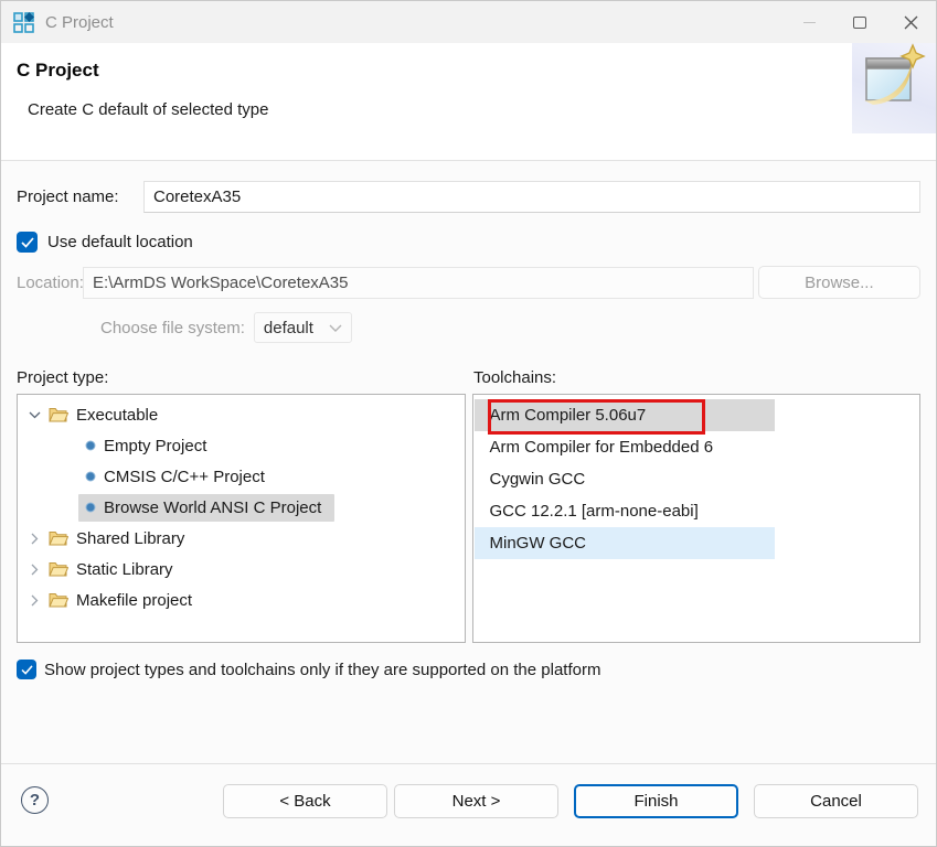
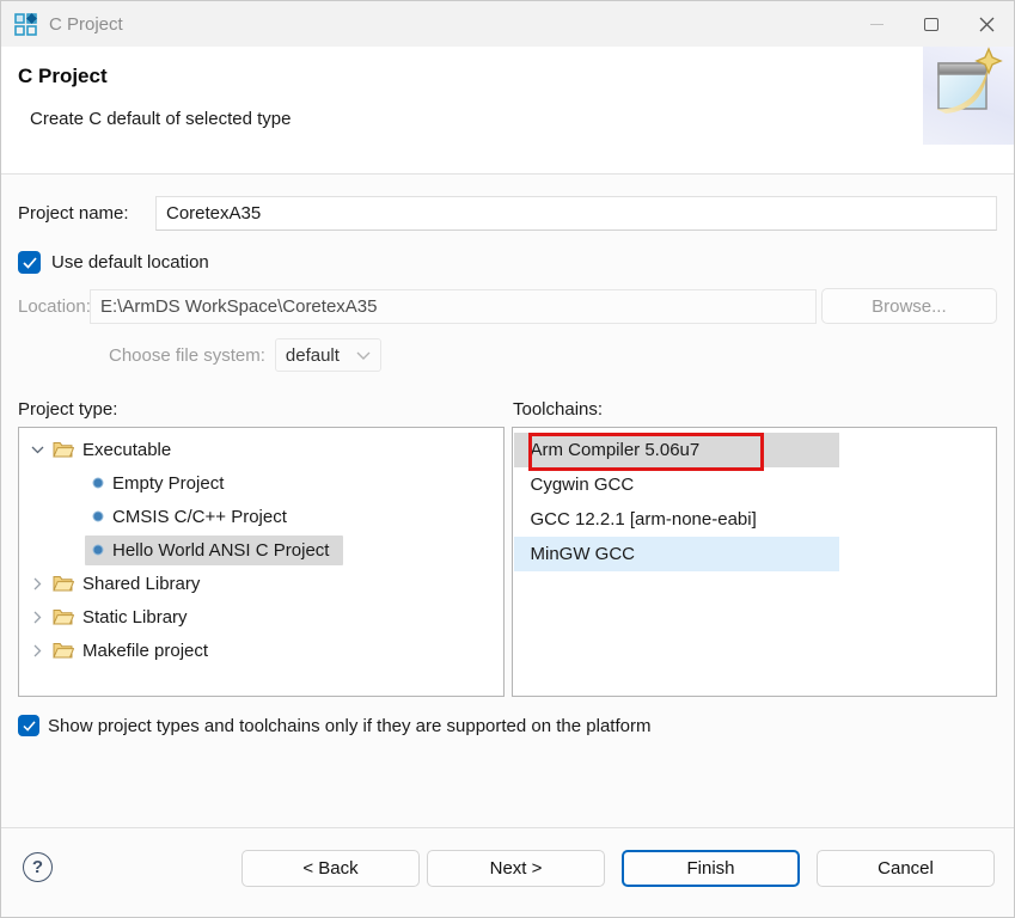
  C Project
  C Project
  Create C default of selected type
  Project name:
  CoretexA35
  Use default location
  Location:
  E:\ArmDS WorkSpace\CoretexA35
  Browse...
  Choose file system:
  default
  Project type:
  Toolchains:
  Executable
  Empty Project
  CMSIS C/C++ Project
- Browse World ANSI C Project
+ Hello World ANSI C Project
  Shared Library
  Static Library
  Makefile project
  Arm Compiler 5.06u7
- Arm Compiler for Embedded 6
  Cygwin GCC
  GCC 12.2.1 [arm-none-eabi]
  MinGW GCC
  Show project types and toolchains only if they are supported on the platform
  ?
  < Back
  Next >
  Finish
  Cancel
